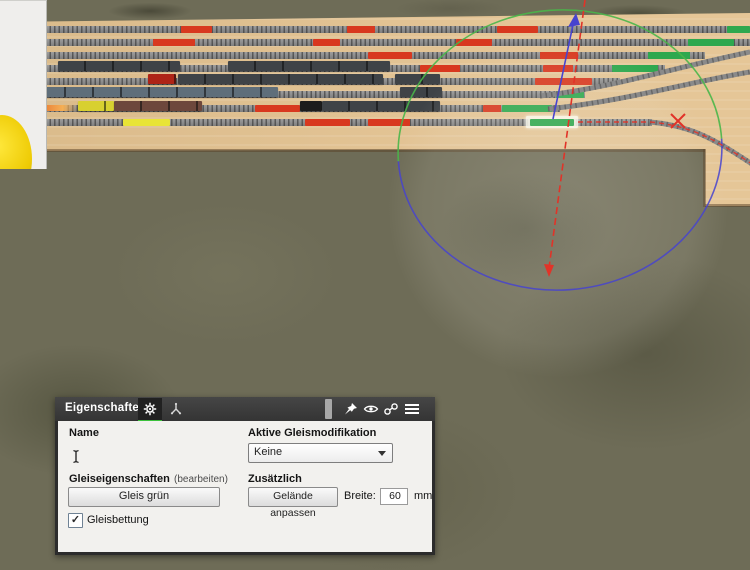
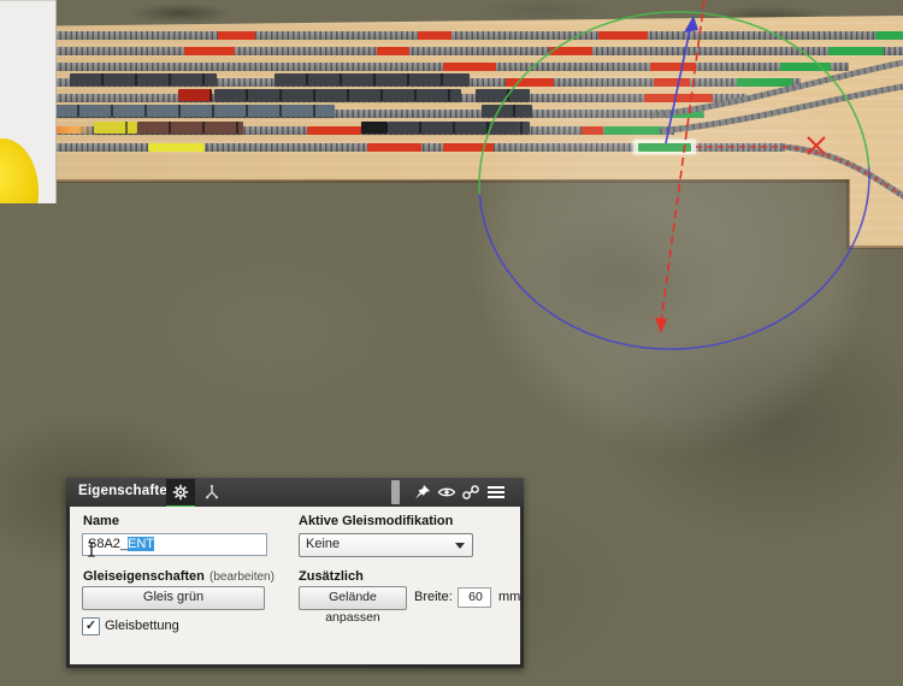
  Eigenschafte
  Name
+ S8A2_ENT
  Aktive Gleismodifikation
  Keine
  Gleiseigenschaften
  (bearbeiten)
  Gleis grün
  Zusätzlich
  Gelände anpassen
  Breite:
  60
  mm
  ✓
  Gleisbettung
